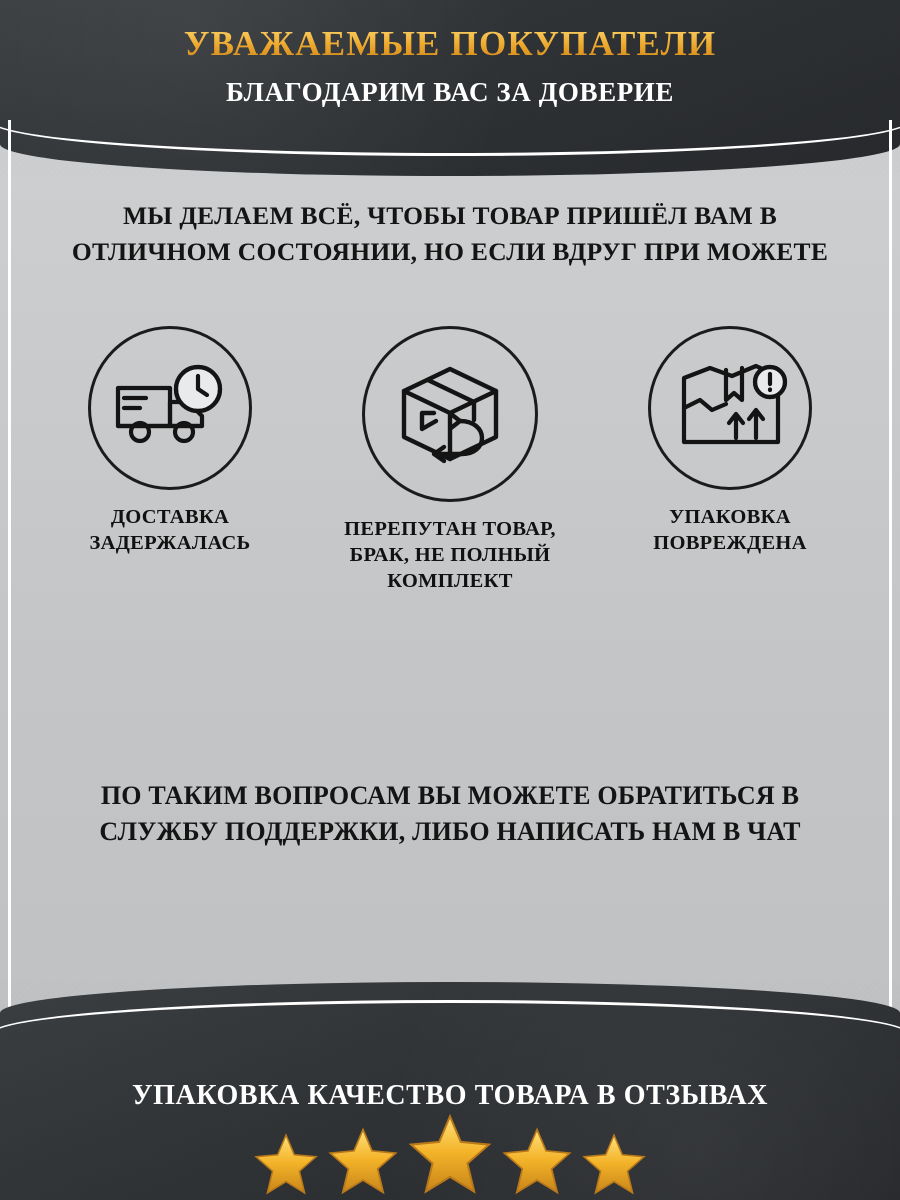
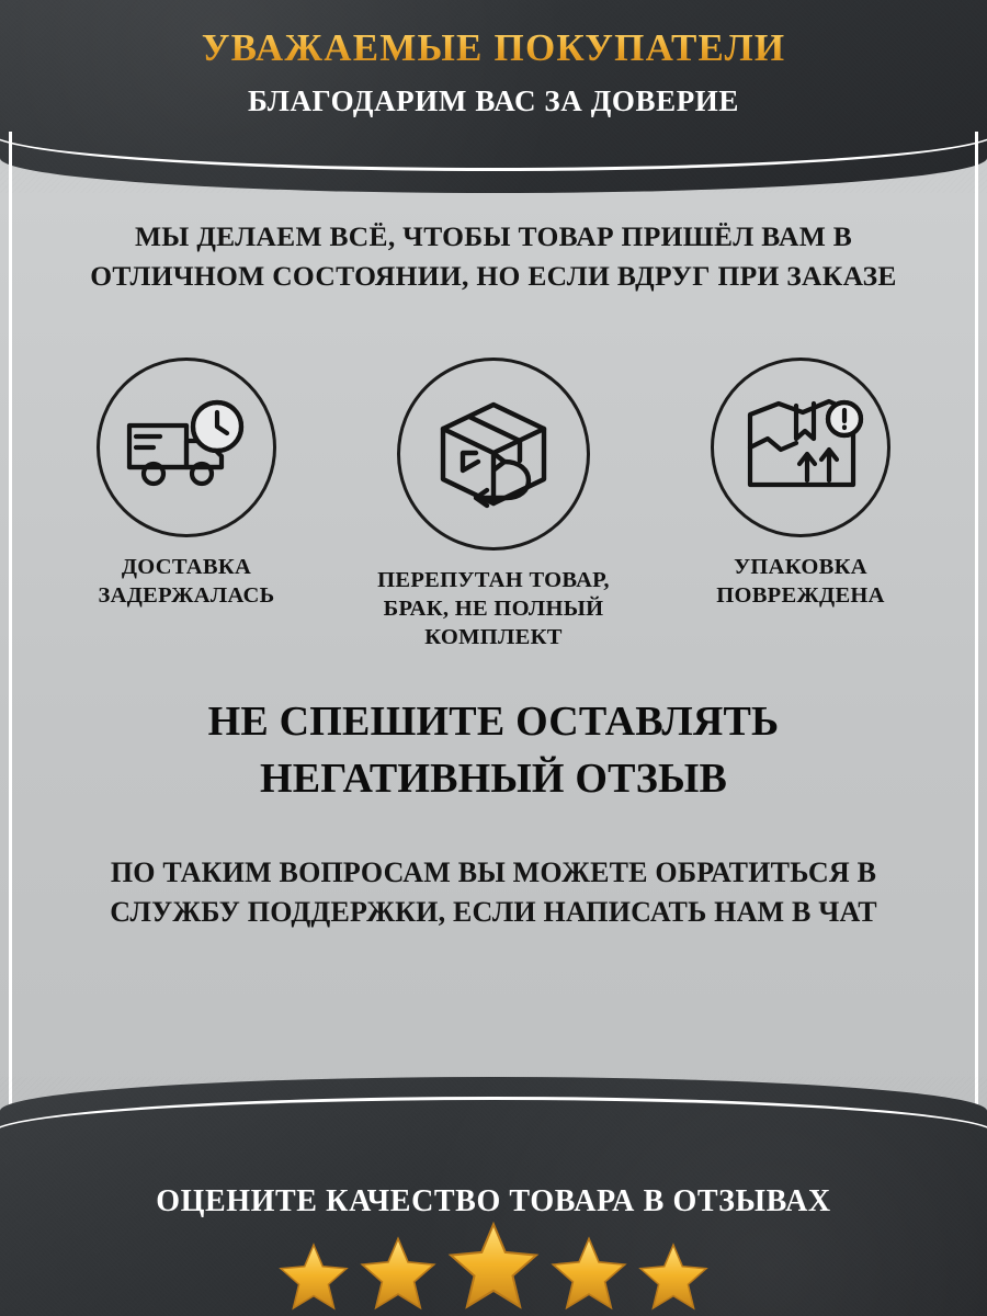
  УВАЖАЕМЫЕ ПОКУПАТЕЛИ
  БЛАГОДАРИМ ВАС ЗА ДОВЕРИЕ
- МЫ ДЕЛАЕМ ВСЁ, ЧТОБЫ ТОВАР ПРИШЁЛ ВАМ В ОТЛИЧНОМ СОСТОЯНИИ, НО ЕСЛИ ВДРУГ ПРИ МОЖЕТЕ
+ МЫ ДЕЛАЕМ ВСЁ, ЧТОБЫ ТОВАР ПРИШЁЛ ВАМ В ОТЛИЧНОМ СОСТОЯНИИ, НО ЕСЛИ ВДРУГ ПРИ ЗАКАЗЕ
  ДОСТАВКА ЗАДЕРЖАЛАСЬ
  ПЕРЕПУТАН ТОВАР, БРАК, НЕ ПОЛНЫЙ КОМПЛЕКТ
  УПАКОВКА ПОВРЕЖДЕНА
+ НЕ СПЕШИТЕ ОСТАВЛЯТЬ НЕГАТИВНЫЙ ОТЗЫВ
- ПО ТАКИМ ВОПРОСАМ ВЫ МОЖЕТЕ ОБРАТИТЬСЯ В СЛУЖБУ ПОДДЕРЖКИ, ЛИБО НАПИСАТЬ НАМ В ЧАТ
+ ПО ТАКИМ ВОПРОСАМ ВЫ МОЖЕТЕ ОБРАТИТЬСЯ В СЛУЖБУ ПОДДЕРЖКИ, ЕСЛИ НАПИСАТЬ НАМ В ЧАТ
- УПАКОВКА КАЧЕСТВО ТОВАРА В ОТЗЫВАХ
+ ОЦЕНИТЕ КАЧЕСТВО ТОВАРА В ОТЗЫВАХ
